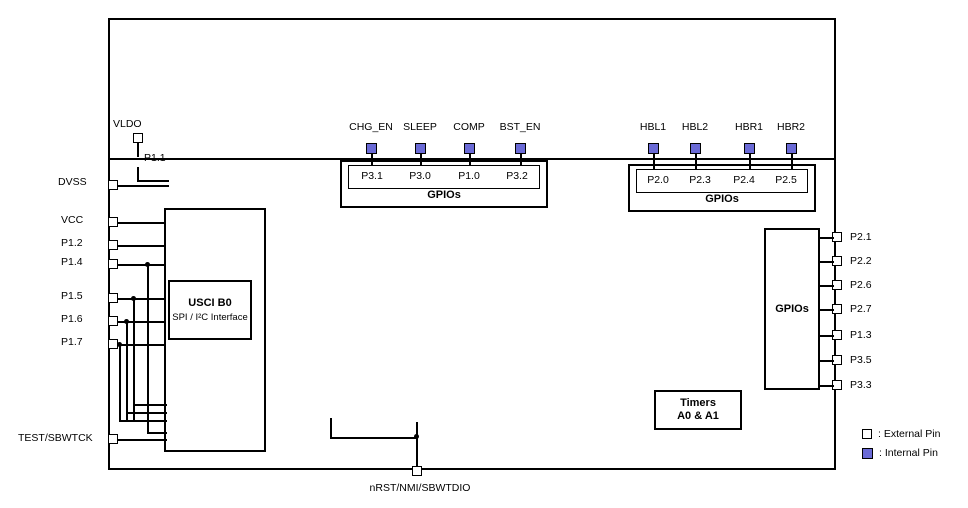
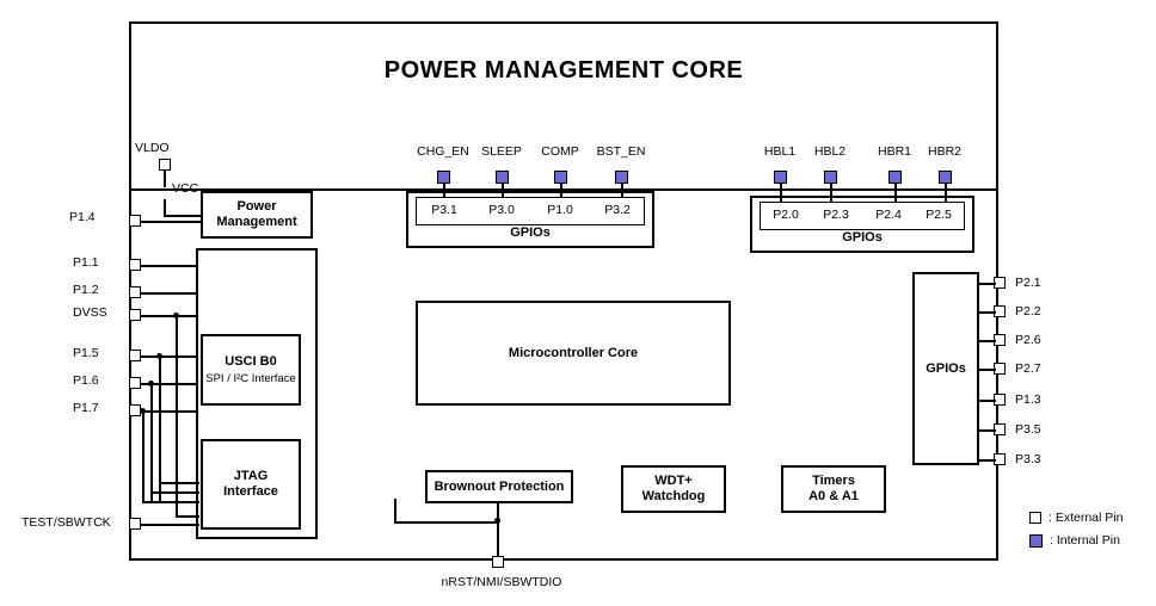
+ POWER MANAGEMENT CORE
  VLDO
- P1.1
+ VCC
- DVSS
+ P1.4
- VCC
+ P1.1
  P1.2
- P1.4
+ DVSS
  P1.5
  P1.6
  P1.7
  TEST/SBWTCK
+ Power
+ Management
  USCI B0
  SPI / I²C Interface
+ JTAG
+ Interface
  GPIOs
  P3.1
  P3.0
  P1.0
  P3.2
  CHG_EN
  SLEEP
  COMP
  BST_EN
  GPIOs
  P2.0
  P2.3
  P2.4
  P2.5
  HBL1
  HBL2
  HBR1
  HBR2
+ Microcontroller Core
  GPIOs
  P2.1
  P2.2
  P2.6
  P2.7
  P1.3
  P3.5
  P3.3
+ Brownout Protection
+ WDT+
+ Watchdog
  Timers
  A0 & A1
  nRST/NMI/SBWTDIO
  : External Pin
  : Internal Pin
